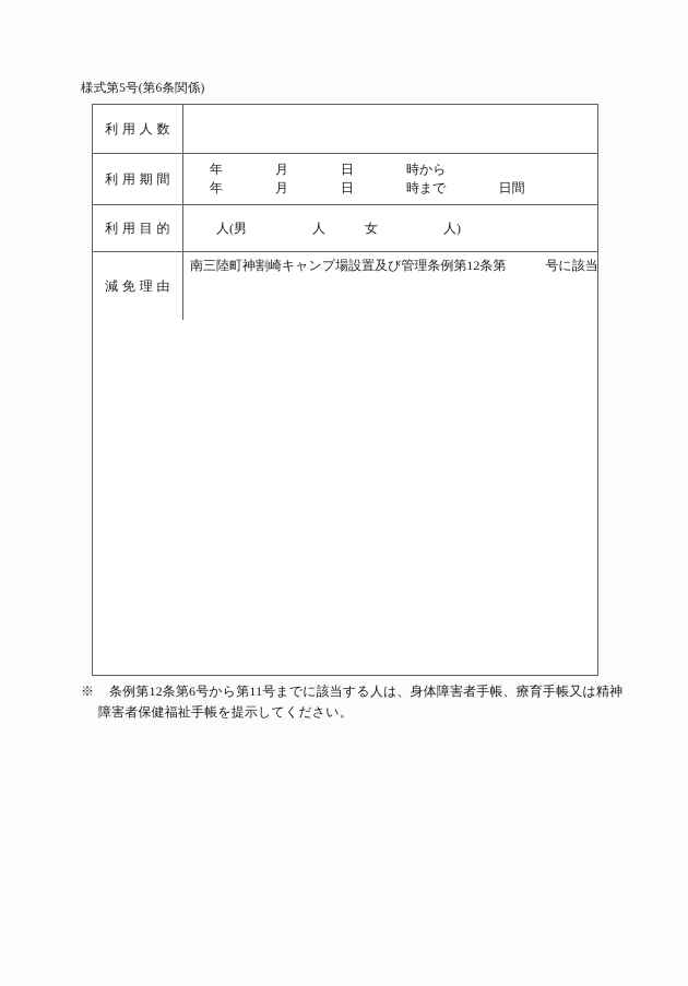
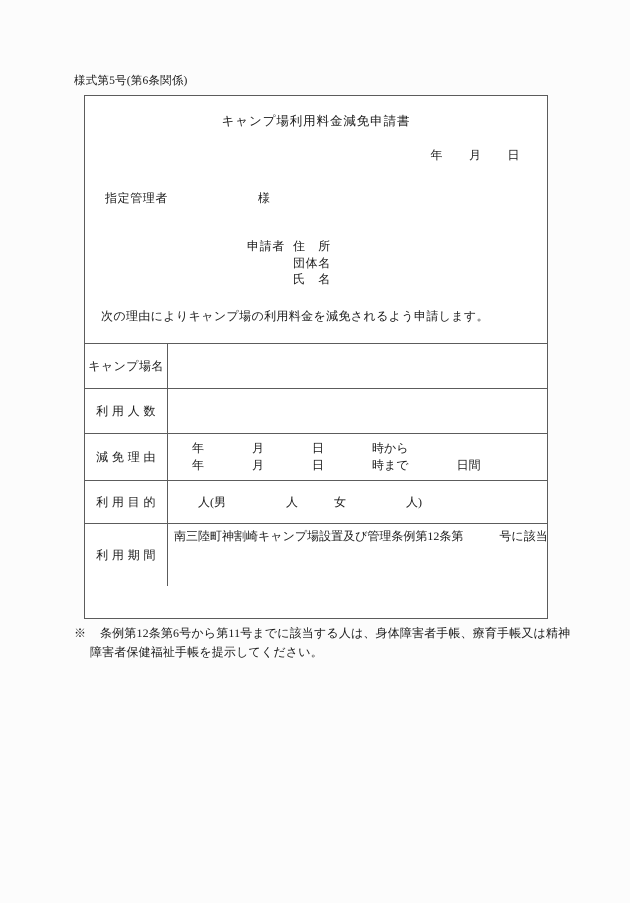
  様式第5号(第6条関係)
+ キャンプ場利用料金減免申請書
+ 年 月 日
+ 指定管理者 様
+ 申請者
+ 住 所
+ 団体名
+ 氏 名
+ 次の理由によりキャンプ場の利用料金を減免されるよう申請します。
+ キャンプ場名
  利 用 人 数
- 利 用 期 間	年 月 日 時から 年 月 日 時まで 日間
+ 減 免 理 由	年 月 日 時から 年 月 日 時まで 日間
  利 用 目 的	人(男 人 女 人)
- 減 免 理 由	南三陸町神割崎キャンプ場設置及び管理条例第12条第 号に該当
+ 利 用 期 間	南三陸町神割崎キャンプ場設置及び管理条例第12条第 号に該当
  ※ 条例第12条第6号から第11号までに該当する人は、身体障害者手帳、療育手帳又は精神
  障害者保健福祉手帳を提示してください。
